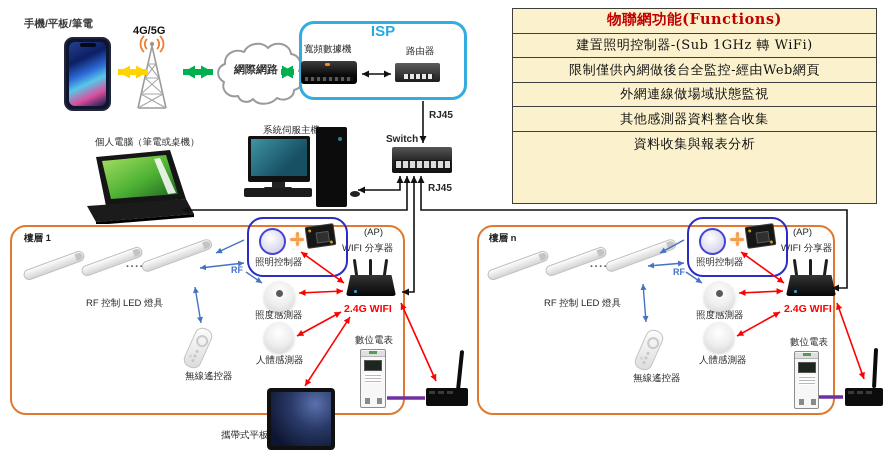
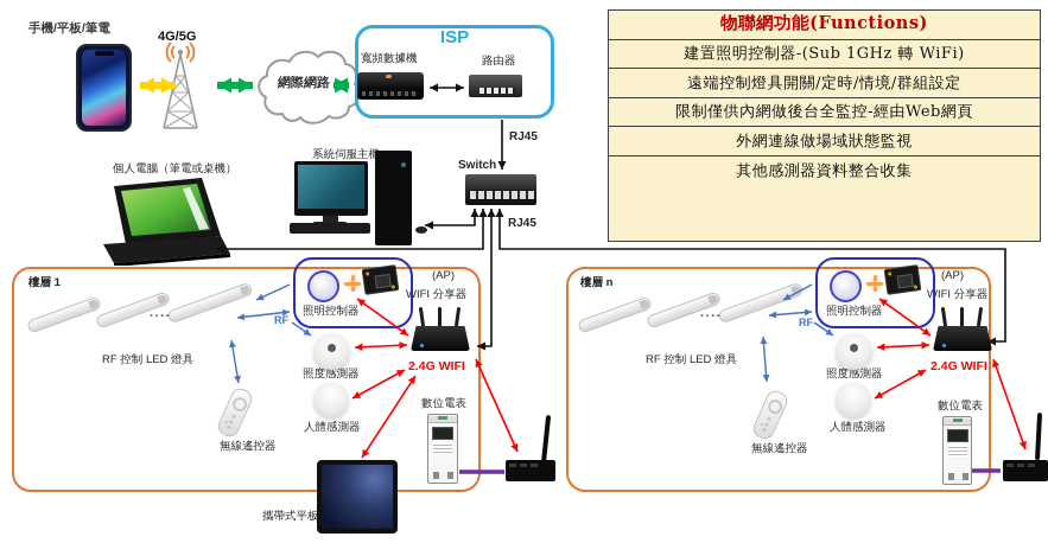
  手機/平板/筆電
  4G/5G
  網際網路
  ISP
  寬頻數據機
  路由器
  RJ45
  系統伺服主
  個人電腦（筆電或桌機）
  Switch
  RJ45
  物聯網功能(Functions)
  建置照明控制器-(Sub 1GHz 轉 WiFi)
+ 遠端控制燈具開關/定時/情境/群組設定
  限制僅供內網做後台全監控-經由Web網頁
  外網連線做場域狀態監視
  其他感測器資料整合收集
- 資料收集與報表分析
  樓層 1
  RF 控制 LED 燈具
  無線遙控器
  照明控制器
  RF
  照度感測器
  人體感測器
  (AP)
  WIFI 分享器
  2.4G WIFI
  數位電表
  攜帶式平板
  樓層 n
  RF 控制 LED 燈具
  無線遙控器
  照明控制器
  RF
  照度感測器
  人體感測器
  (AP)
  WIFI 分享器
  2.4G WIFI
  數位電表
